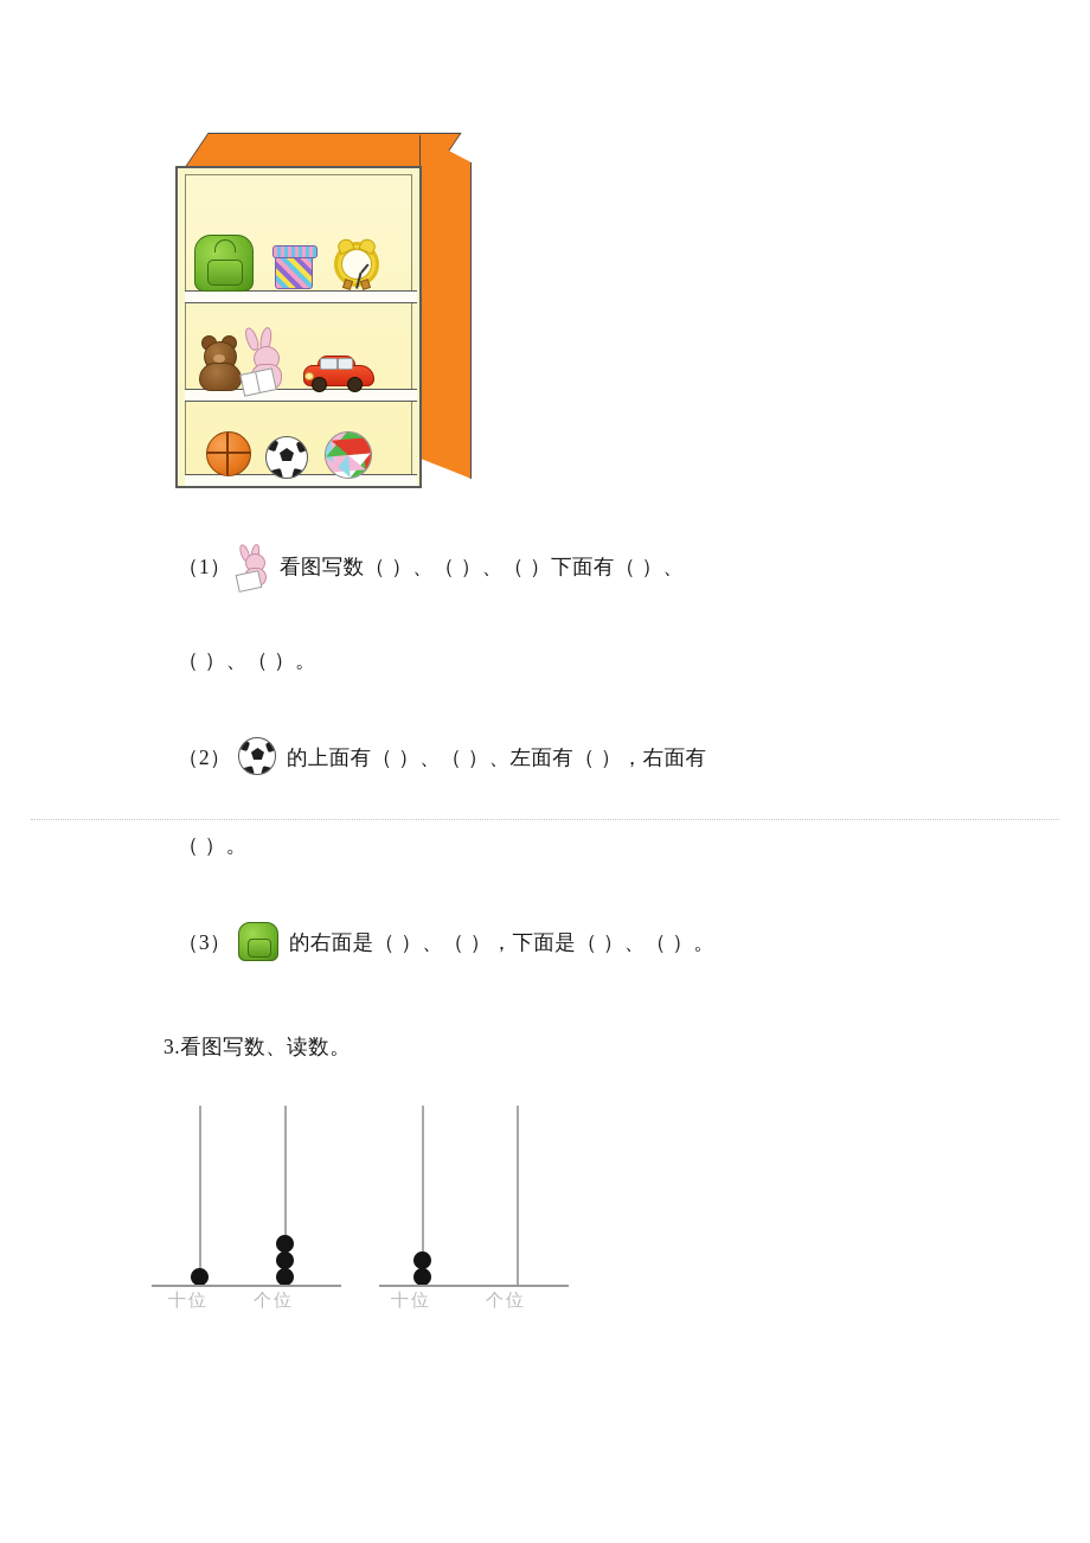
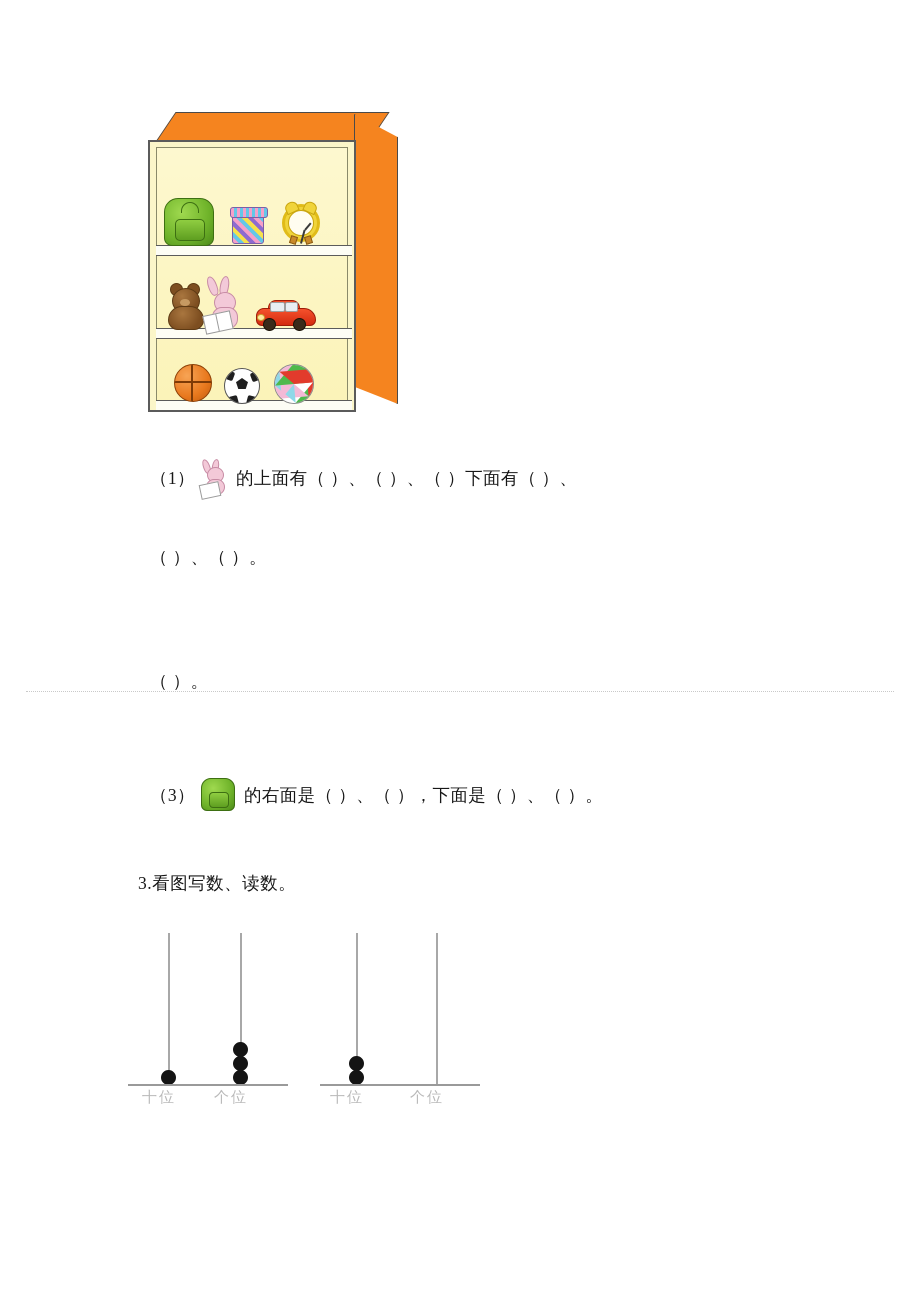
- （1） 看图写数（ ）、（ ）、（ ）下面有（ ）、
+ （1） 的上面有（ ）、（ ）、（ ）下面有（ ）、
  （ ）、（ ）。
- （2） 的上面有（ ）、（ ）、左面有（ ），右面有
  （ ）。
  （3） 的右面是（ ）、（ ），下面是（ ）、（ ）。
  3.看图写数、读数。
  十位
  个位
  十位
  个位
